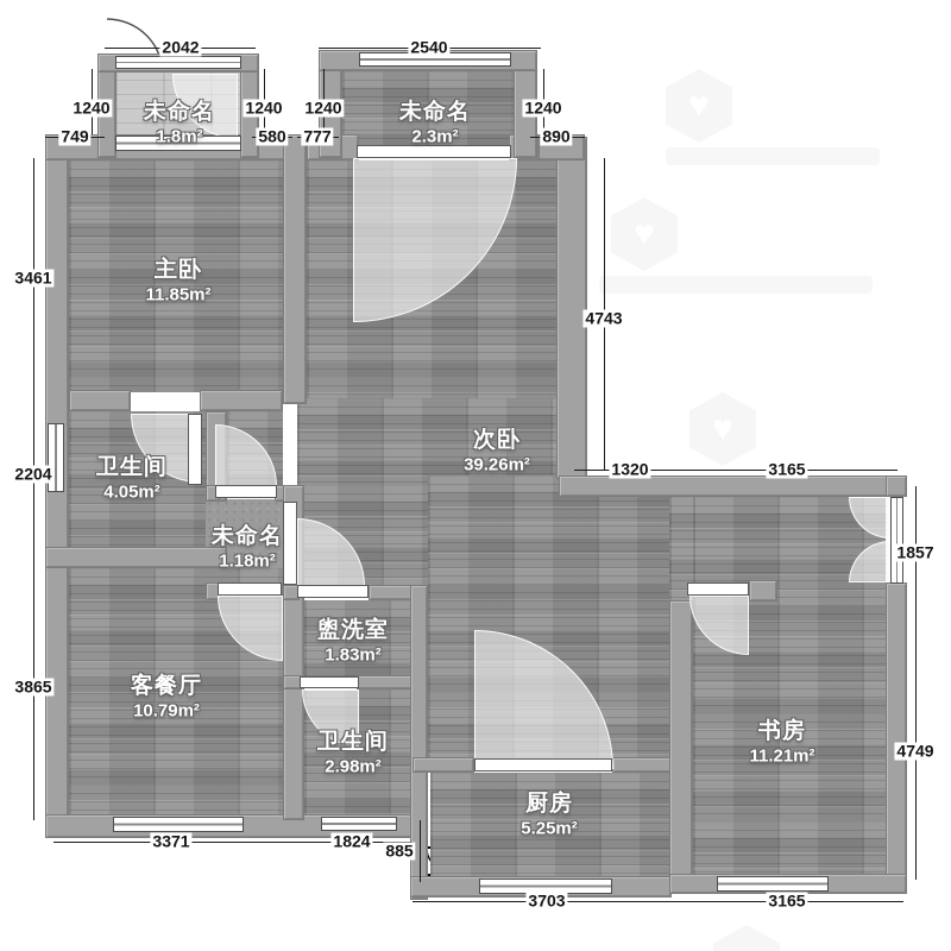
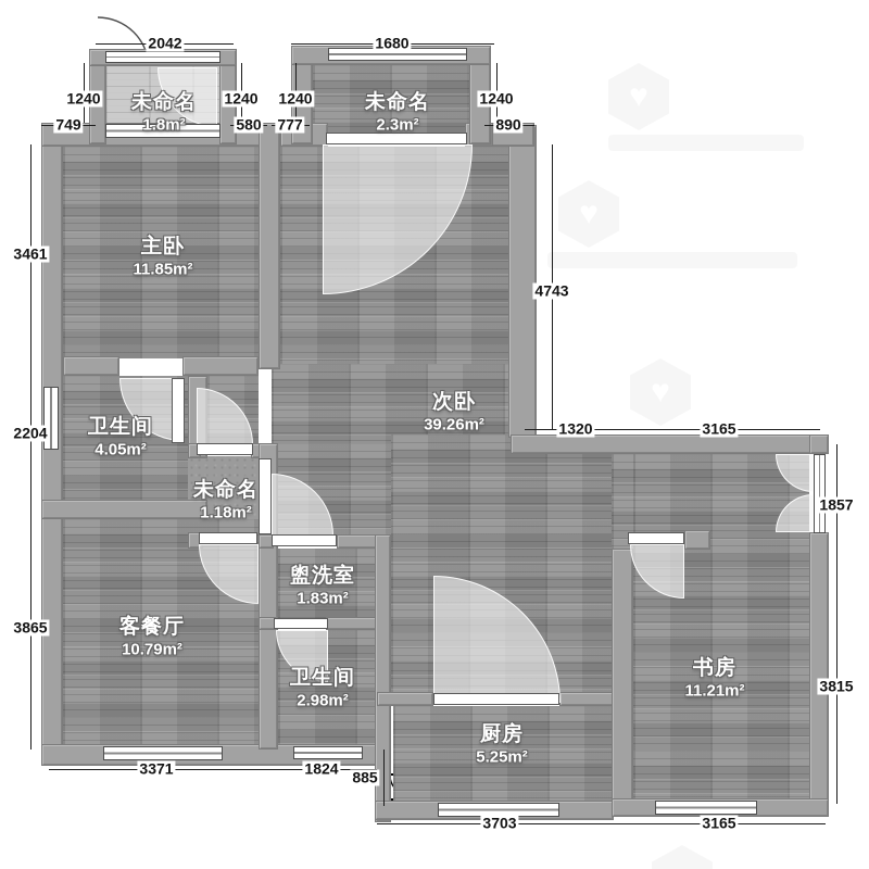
  未命名
  1.8m²
  未命名
  2.3m²
  主卧
  11.85m²
  次卧
  39.26m²
  卫生间
  4.05m²
  未命名
  1.18m²
  客餐厅
  10.79m²
  盥洗室
  1.83m²
  卫生间
  2.98m²
  厨房
  5.25m²
  书房
  11.21m²
  2042
- 2540
+ 1680
  1240
  1240
  1240
  1240
  749
  580
  777
  890
  3461
  2204
  3865
  4743
  1320
  3165
  1857
- 4749
+ 3815
  3371
  1824
  885
  3703
  3165
